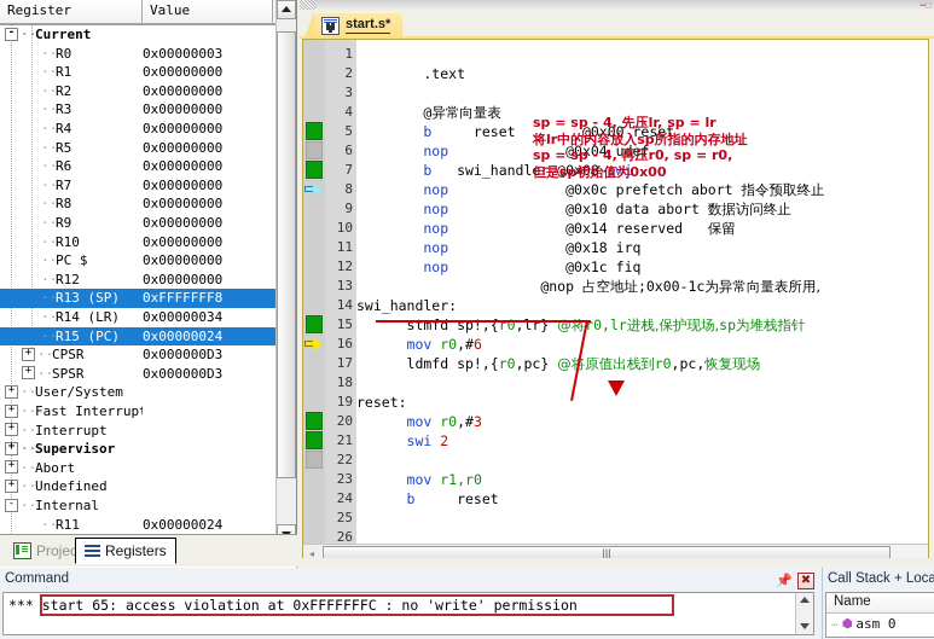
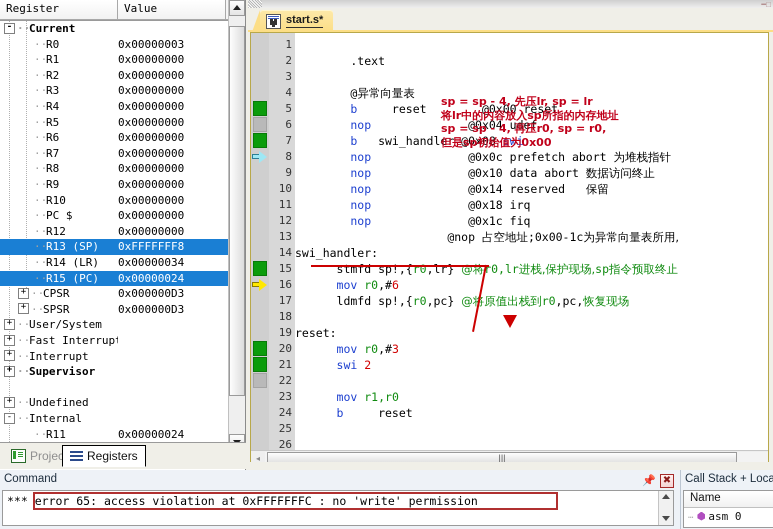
  Register
  Value
  - ··Current
  ··R0
  0x00000003
  ··R1
  0x00000000
  ··R2
  0x00000000
  ··R3
  0x00000000
  ··R4
  0x00000000
  ··R5
  0x00000000
  ··R6
  0x00000000
  ··R7
  0x00000000
  ··R8
  0x00000000
  ··R9
  0x00000000
  ··R10
  0x00000000
  ··PC $
  0x00000000
  ··R12
  0x00000000
  ··R13 (SP)
  0xFFFFFFF8
  ··R14 (LR)
  0x00000034
  ··R15 (PC)
  0x00000024
  + ··CPSR
  0x000000D3
  + ··SPSR
  0x000000D3
  + ··User/System
  + ··Fast Interrup
  + ··Interrupt
  + ··Supervisor
- + ··Abort
  + ··Undefined
  - ··Internal
  ··R11
  0x00000024
  Projec
  Registers
  ━□
  start.s*
  1
  2
  3
  4
  5
  6
  7
  8
  9
  10
  11
  12
  13
  14
  15
  16
  17
  18
  19
  20
  21
  22
  23
  24
  25
  26
  .text
  @异常向量表
  b reset @0x00 reset
  nop @0x04 udef
  b swi_handler @0x08 swi
- nop @0x0c prefetch abort 指令预取终止
+ nop @0x0c prefetch abort 为堆栈指针
  nop @0x10 data abort 数据访问终止
  nop @0x14 reserved 保留
  nop @0x18 irq
  nop @0x1c fiq
  @nop 占空地址;0x00-1c为异常向量表所用,
  swi_handler:
- stmfd sp!,{r0,lr} @将r0,lr进栈,保护现场,sp为堆栈指针
+ stmfd sp!,{r0,lr} @将r0,lr进栈,保护现场,sp指令预取终止
  mov r0,#6
  ldmfd sp!,{r0,pc} @原值出栈到r0,pc,恢复现场
  reset:
  mov r0,#3
  swi 2
  mov r1,r0
  b reset
  sp = sp - 4, 先压lr, sp = lr
  将lr中的内容放入sp所指的内存地址
  sp = sp - 4, 再压r0, sp = r0,
  但是sp初始值为0x00
  ◂
  |||
  Command
  📌
  ✖
- *** start 65: access violation at 0xFFFFFFFC : no 'write' permission
+ *** error 65: access violation at 0xFFFFFFFC : no 'write' permission
  Call Stack + Loca
  Name
  …
  asm 0
